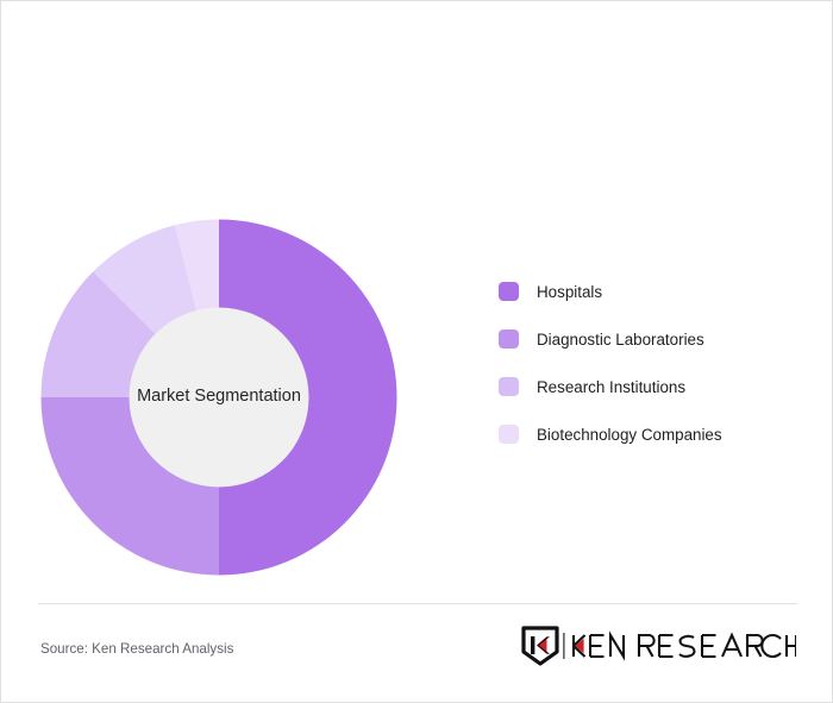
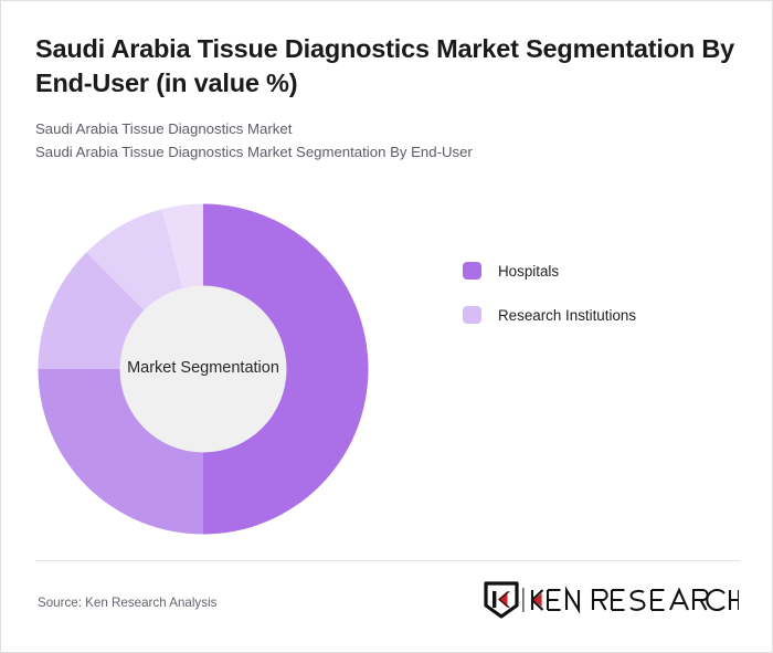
+ Saudi Arabia Tissue Diagnostics Market Segmentation By End-User (in value %)
+ Saudi Arabia Tissue Diagnostics Market
+ Saudi Arabia Tissue Diagnostics Market Segmentation By End-User
  Market Segmentation
  Hospitals
- Diagnostic Laboratories
  Research Institutions
- Biotechnology Companies
  Source: Ken Research Analysis
